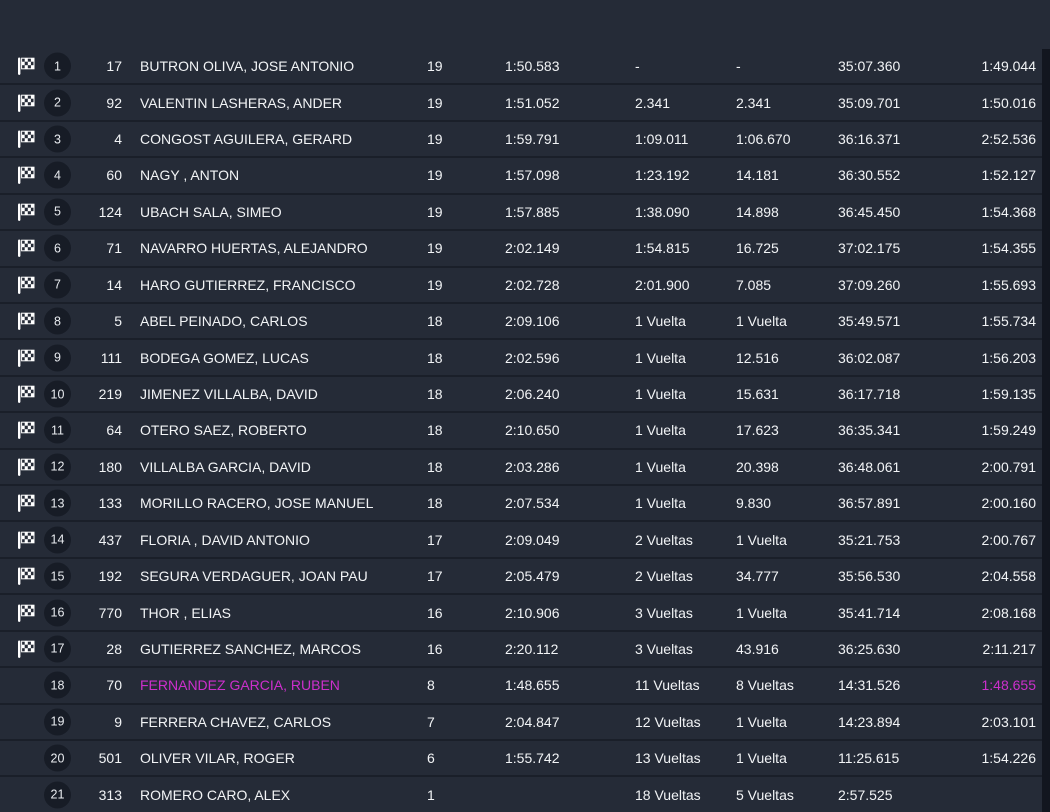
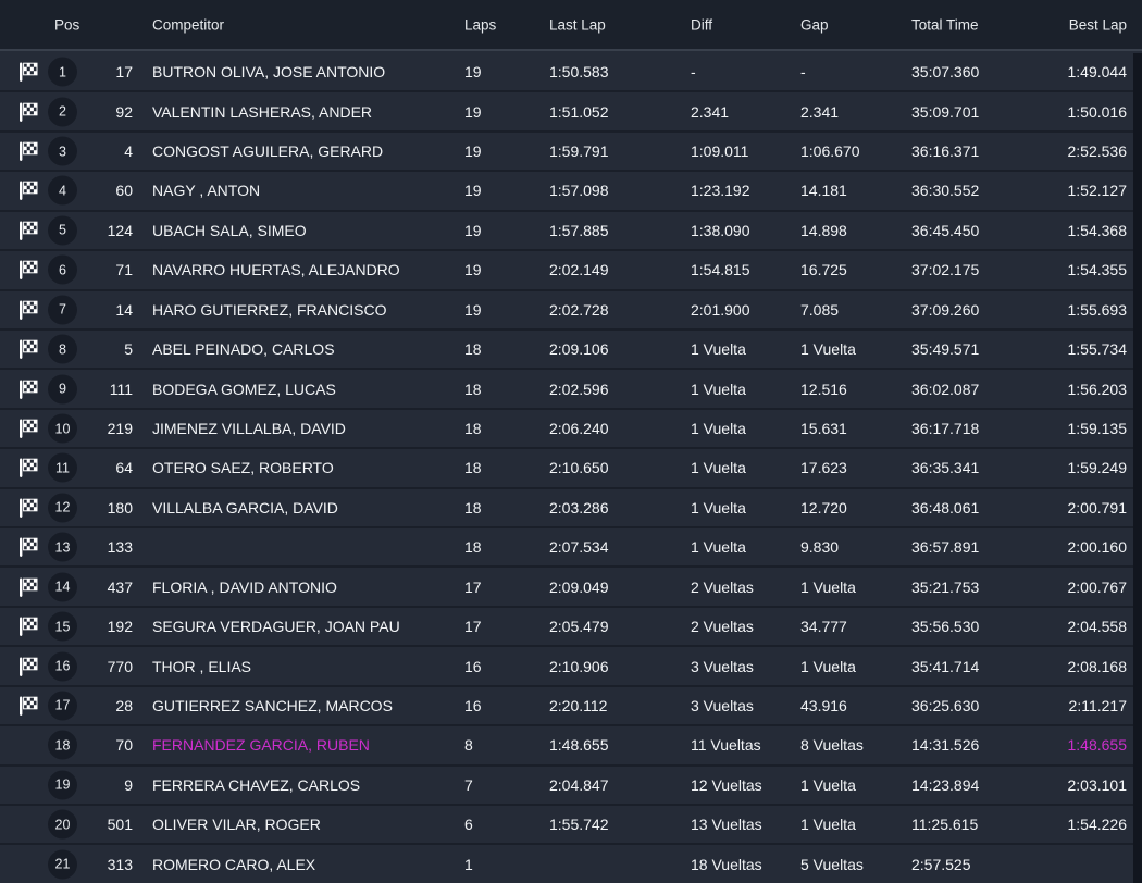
+ Pos
+ Competitor
+ Laps
+ Last Lap
+ Diff
+ Gap
+ Total Time
+ Best Lap
  1
  17
  BUTRON OLIVA, JOSE ANTONIO
  19
  1:50.583
  -
  -
  35:07.360
  1:49.044
  2
  92
  VALENTIN LASHERAS, ANDER
  19
  1:51.052
  2.341
  2.341
  35:09.701
  1:50.016
  3
  4
  CONGOST AGUILERA, GERARD
  19
  1:59.791
  1:09.011
  1:06.670
  36:16.371
  2:52.536
  4
  60
  NAGY , ANTON
  19
  1:57.098
  1:23.192
  14.181
  36:30.552
  1:52.127
  5
  124
  UBACH SALA, SIMEO
  19
  1:57.885
  1:38.090
  14.898
  36:45.450
  1:54.368
  6
  71
  NAVARRO HUERTAS, ALEJANDRO
  19
  2:02.149
  1:54.815
  16.725
  37:02.175
  1:54.355
  7
  14
  HARO GUTIERREZ, FRANCISCO
  19
  2:02.728
  2:01.900
  7.085
  37:09.260
  1:55.693
  8
  5
  ABEL PEINADO, CARLOS
  18
  2:09.106
  1 Vuelta
  1 Vuelta
  35:49.571
  1:55.734
  9
  111
  BODEGA GOMEZ, LUCAS
  18
  2:02.596
  1 Vuelta
  12.516
  36:02.087
  1:56.203
  10
  219
  JIMENEZ VILLALBA, DAVID
  18
  2:06.240
  1 Vuelta
  15.631
  36:17.718
  1:59.135
  11
  64
  OTERO SAEZ, ROBERTO
  18
  2:10.650
  1 Vuelta
  17.623
  36:35.341
  1:59.249
  12
  180
  VILLALBA GARCIA, DAVID
  18
  2:03.286
  1 Vuelta
- 20.398
+ 12.720
  36:48.061
  2:00.791
  13
  133
- MORILLO RACERO, JOSE MANUEL
  18
  2:07.534
  1 Vuelta
  9.830
  36:57.891
  2:00.160
  14
  437
  FLORIA , DAVID ANTONIO
  17
  2:09.049
  2 Vueltas
  1 Vuelta
  35:21.753
  2:00.767
  15
  192
  SEGURA VERDAGUER, JOAN PAU
  17
  2:05.479
  2 Vueltas
  34.777
  35:56.530
  2:04.558
  16
  770
  THOR , ELIAS
  16
  2:10.906
  3 Vueltas
  1 Vuelta
  35:41.714
  2:08.168
  17
  28
  GUTIERREZ SANCHEZ, MARCOS
  16
  2:20.112
  3 Vueltas
  43.916
  36:25.630
  2:11.217
  18
  70
  FERNANDEZ GARCIA, RUBEN
  8
  1:48.655
  11 Vueltas
  8 Vueltas
  14:31.526
  1:48.655
  19
  9
  FERRERA CHAVEZ, CARLOS
  7
  2:04.847
  12 Vueltas
  1 Vuelta
  14:23.894
  2:03.101
  20
  501
  OLIVER VILAR, ROGER
  6
  1:55.742
  13 Vueltas
  1 Vuelta
  11:25.615
  1:54.226
  21
  313
  ROMERO CARO, ALEX
  1
  18 Vueltas
  5 Vueltas
  2:57.525
